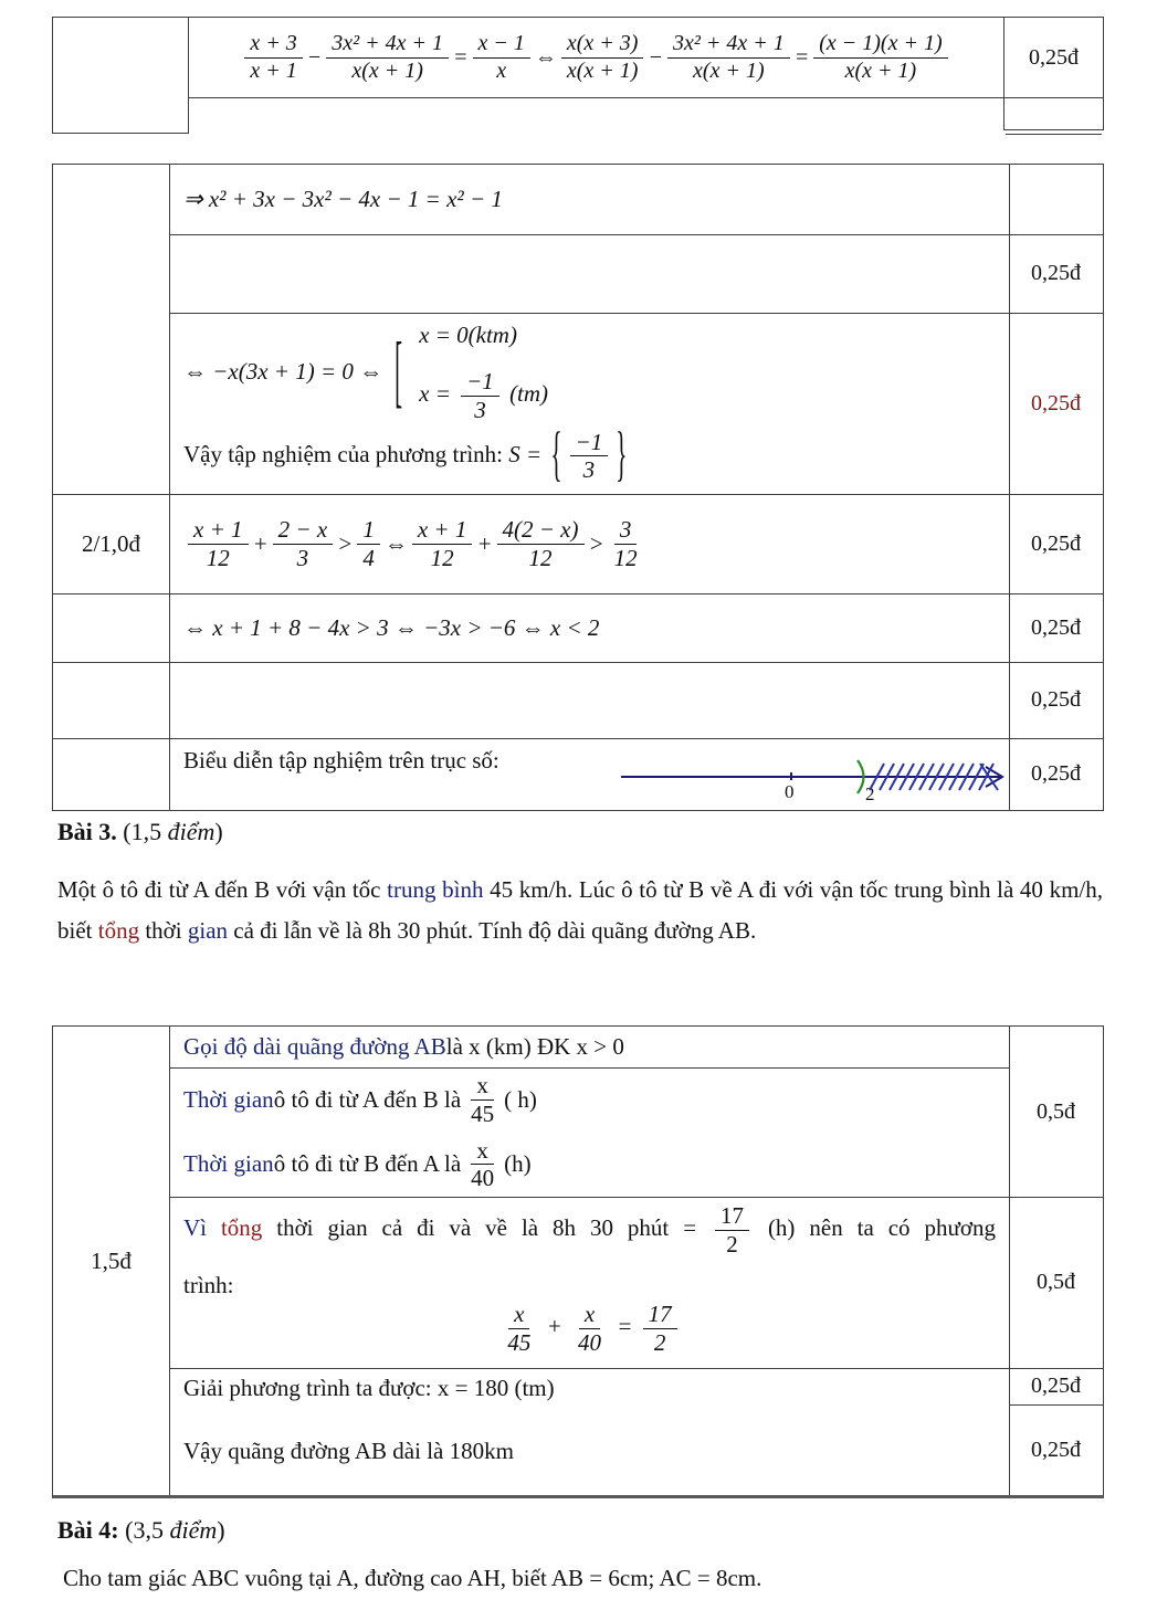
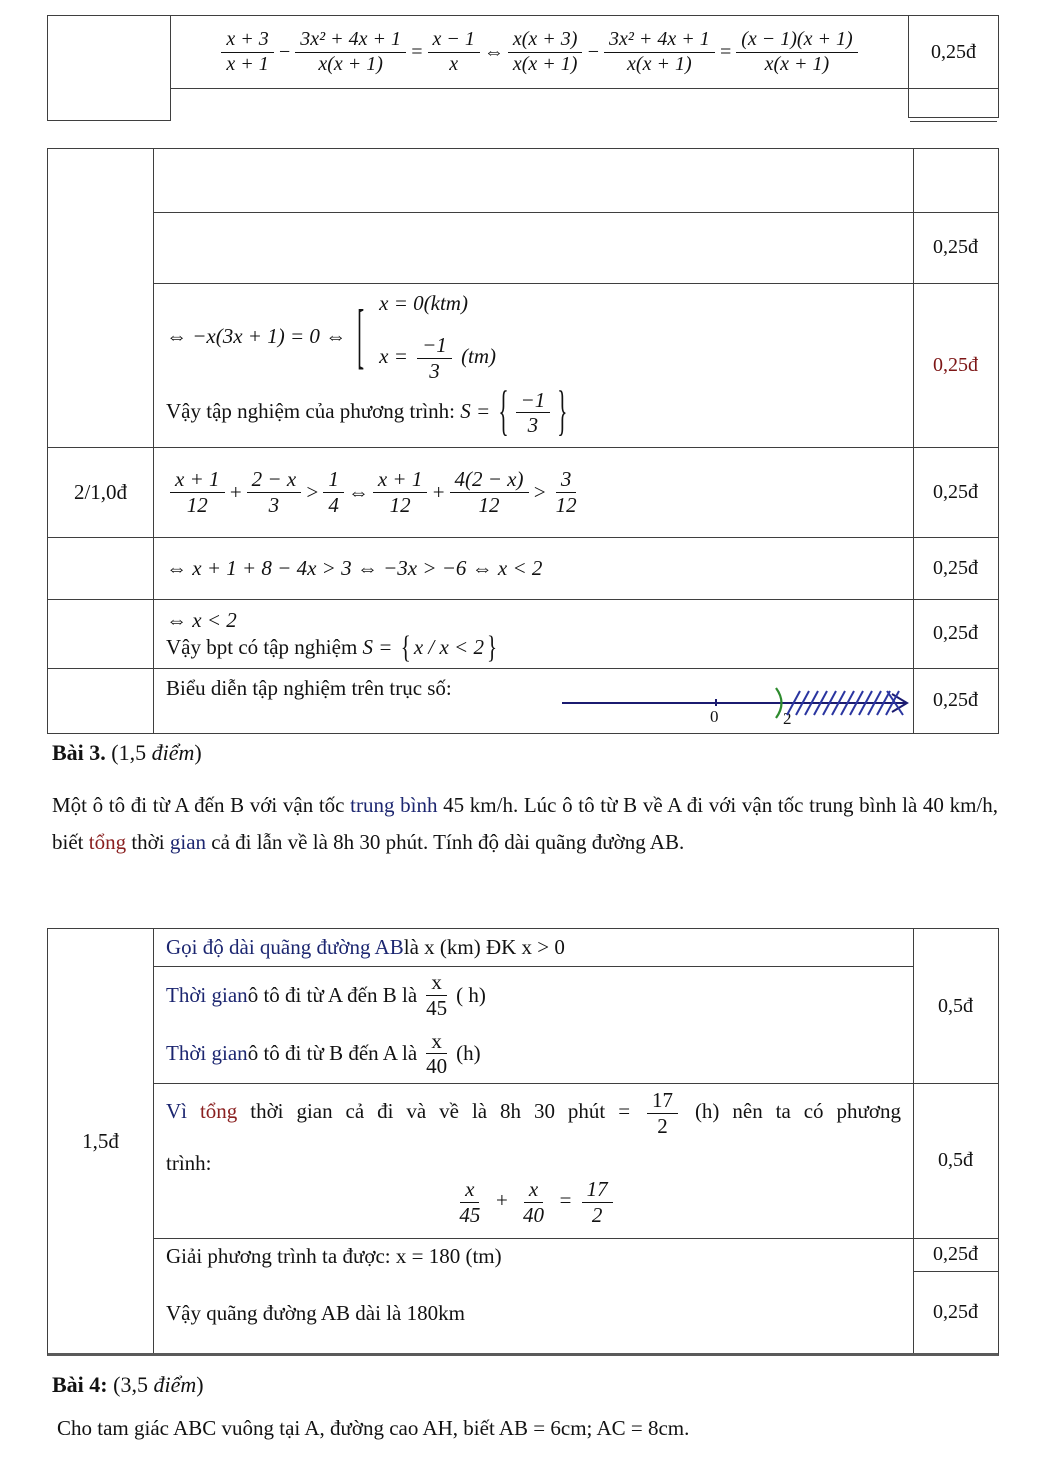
  x + 3
  x + 1
  −
  3x² + 4x + 1
  x(x + 1)
  =
  x − 1
  x
  ⇔
  x(x + 3)
  x(x + 1)
  −
  3x² + 4x + 1
  x(x + 1)
  =
  (x − 1)(x + 1)
  x(x + 1)
  0,25đ
- ⇒ x² + 3x − 3x² − 4x − 1 = x² − 1
  0,25đ
  ⇔ −x(3x + 1) = 0 ⇔
  [
  x = 0(ktm)
  x =
  −1
  3
  (tm)
  Vậy tập nghiệm của phương trình: S = {
  −1
  3
  }
  0,25đ
  2/1,0đ
  x + 1
  12
  +
  2 − x
  3
  >
  1
  4
  ⇔
  x + 1
  12
  +
  4(2 − x)
  12
  >
  3
  12
  0,25đ
  ⇔ x + 1 + 8 − 4x > 3 ⇔ −3x > −6 ⇔ x < 2
  0,25đ
+ ⇔ x < 2
+ Vậy bpt có tập nghiệm S = { x / x < 2 }
  0,25đ
  Biểu diễn tập nghiệm trên trục số:
  0
  2
  0,25đ
  Bài 3. (1,5 điểm)
  Một ô tô đi từ A đến B với vận tốc trung bình 45 km/h. Lúc ô tô từ B về A đi với vận tốc trung bình là 40 km/h, biết tổng thời gian cả đi lẫn về là 8h 30 phút. Tính độ dài quãng đường AB.
  1,5đ
  Gọi độ dài quãng đường AB
  là x (km) ĐK x > 0
  Thời gian
  ô tô đi từ A đến B là
  x
  45
  ( h)
  Thời gian
  ô tô đi từ B đến A là
  x
  40
  (h)
  0,5đ
  Vì tổng thời gian cả đi và về là 8h 30 phút =
  17
  2
  (h) nên ta có phương
  trình:
  x
  45
  +
  x
  40
  =
  17
  2
  0,5đ
  Giải phương trình ta được: x = 180 (tm)
  Vậy quãng đường AB dài là 180km
  0,25đ
  0,25đ
  Bài 4: (3,5 điểm)
  Cho tam giác ABC vuông tại A, đường cao AH, biết AB = 6cm; AC = 8cm.
